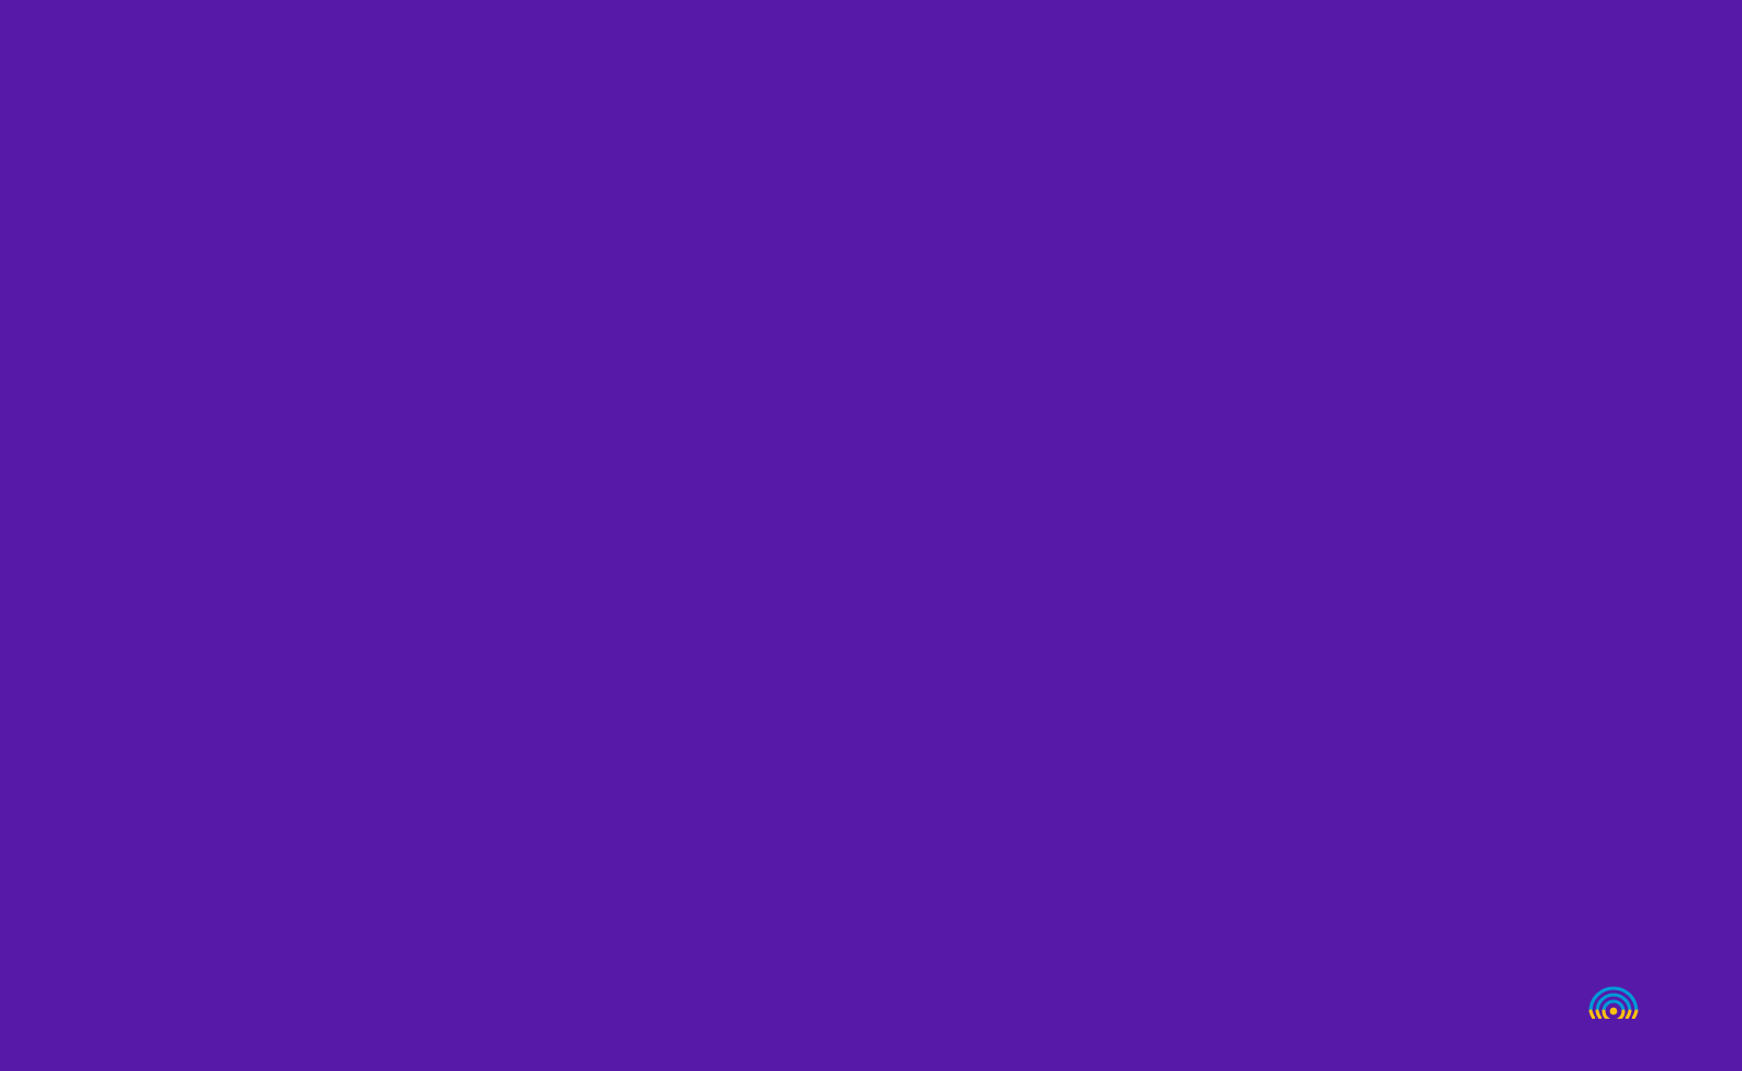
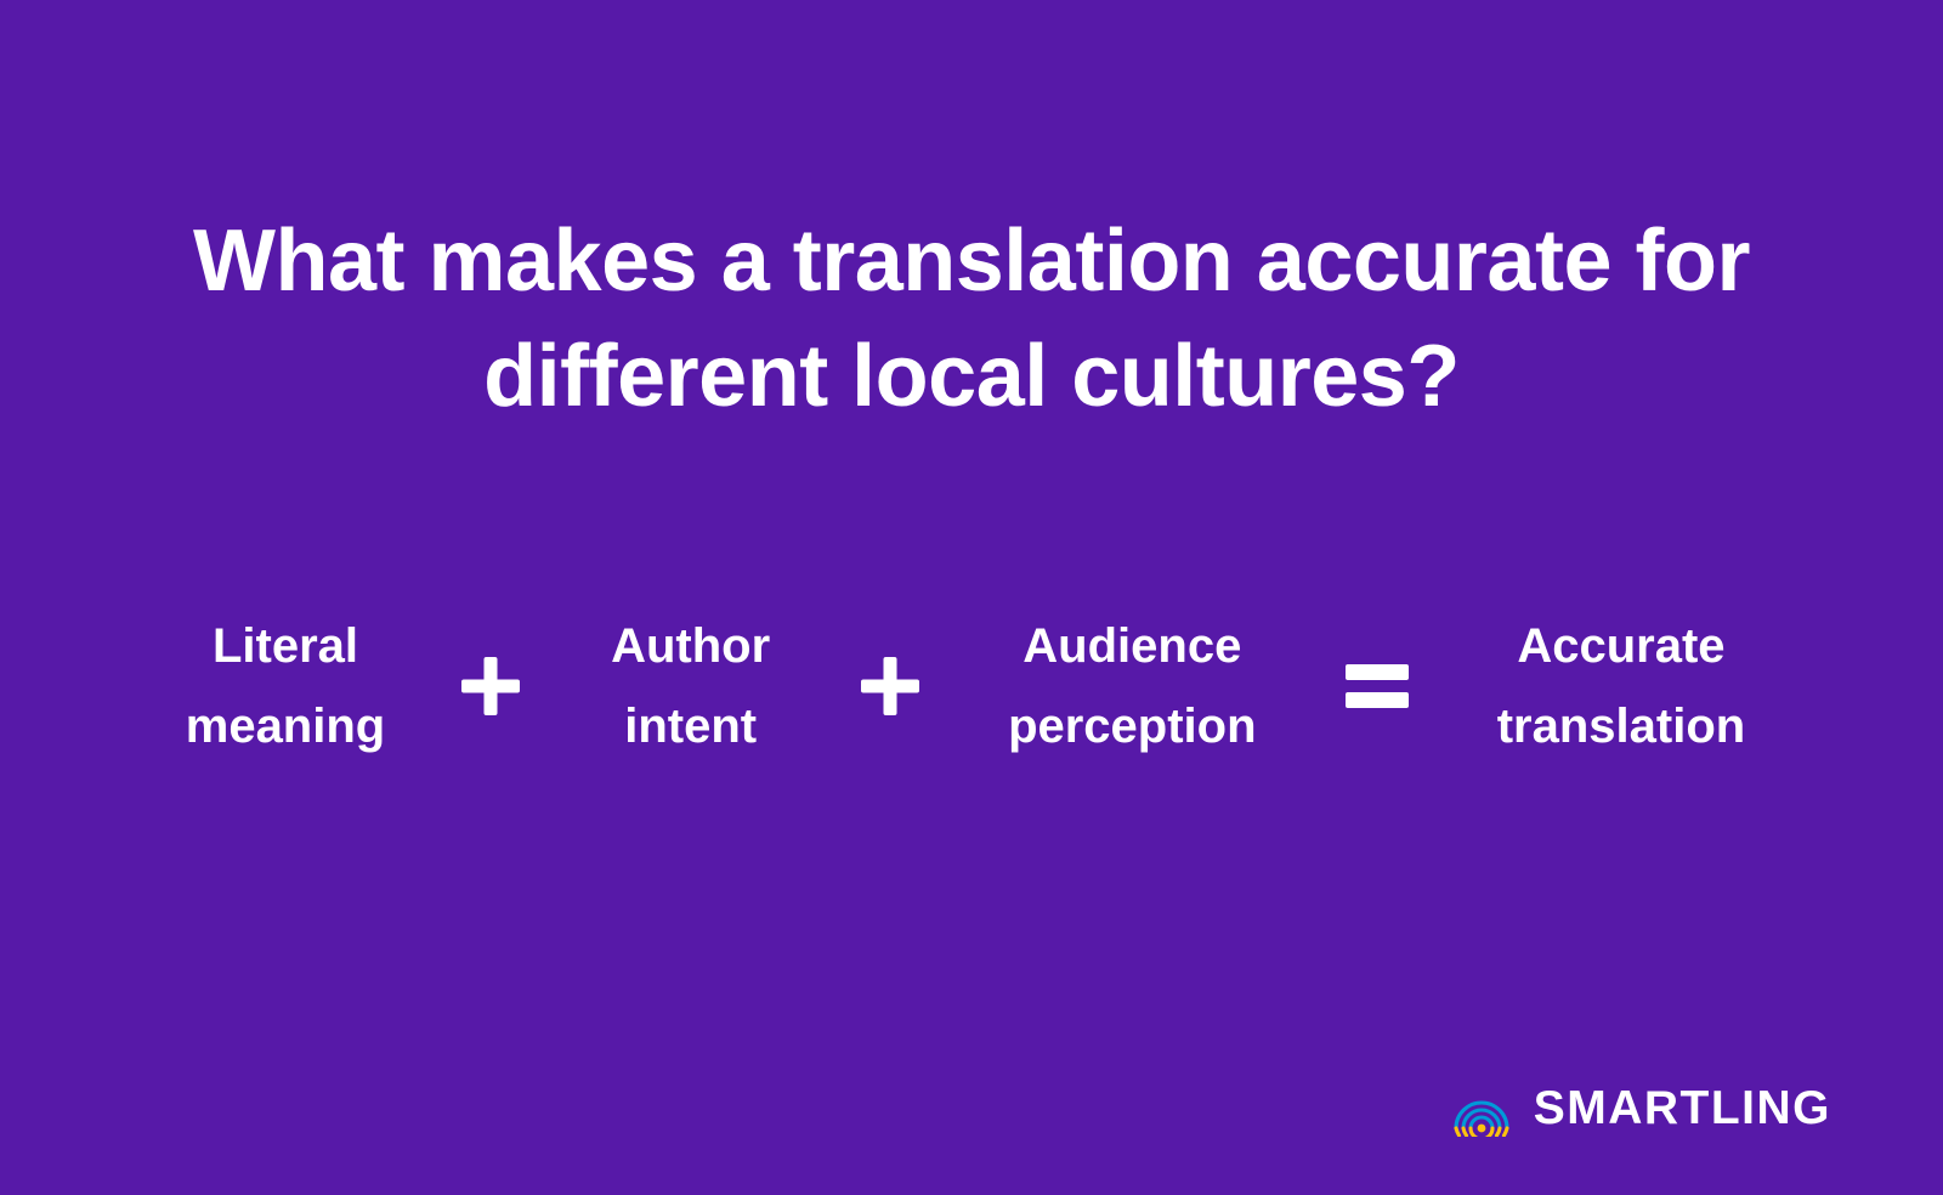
+ What makes a translation accurate for different local cultures?
+ Literal
+ meaning
+ Author
+ intent
+ Audience
+ perception
+ Accurate
+ translation
+ SMARTLING
